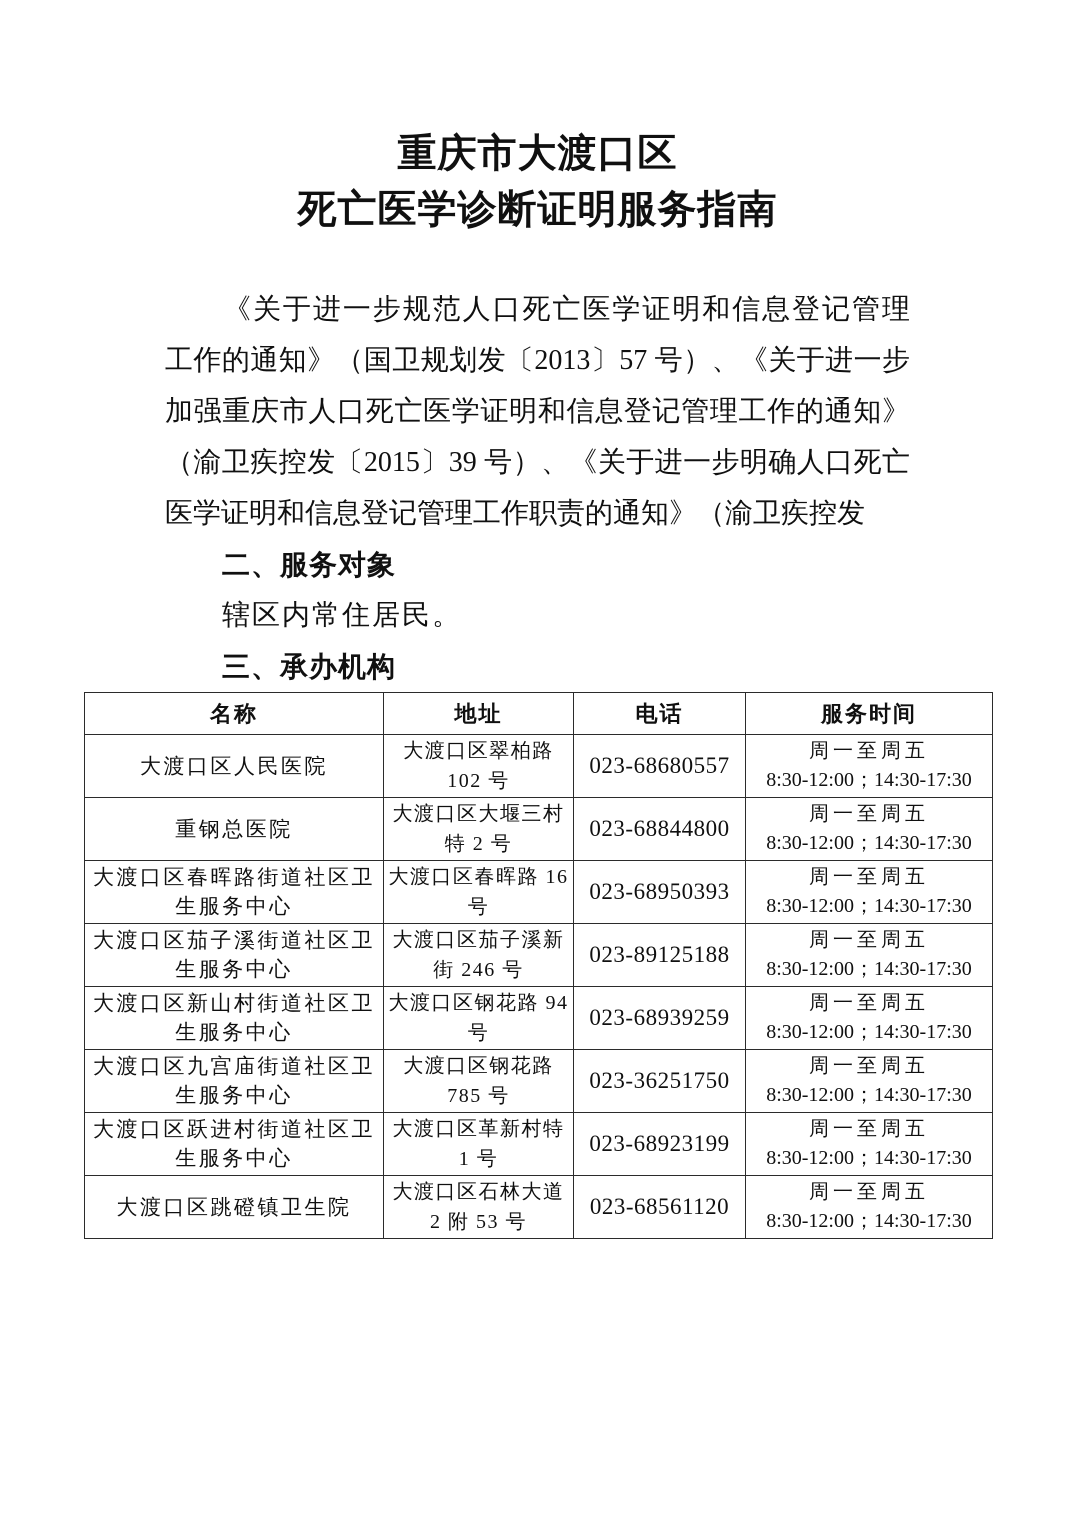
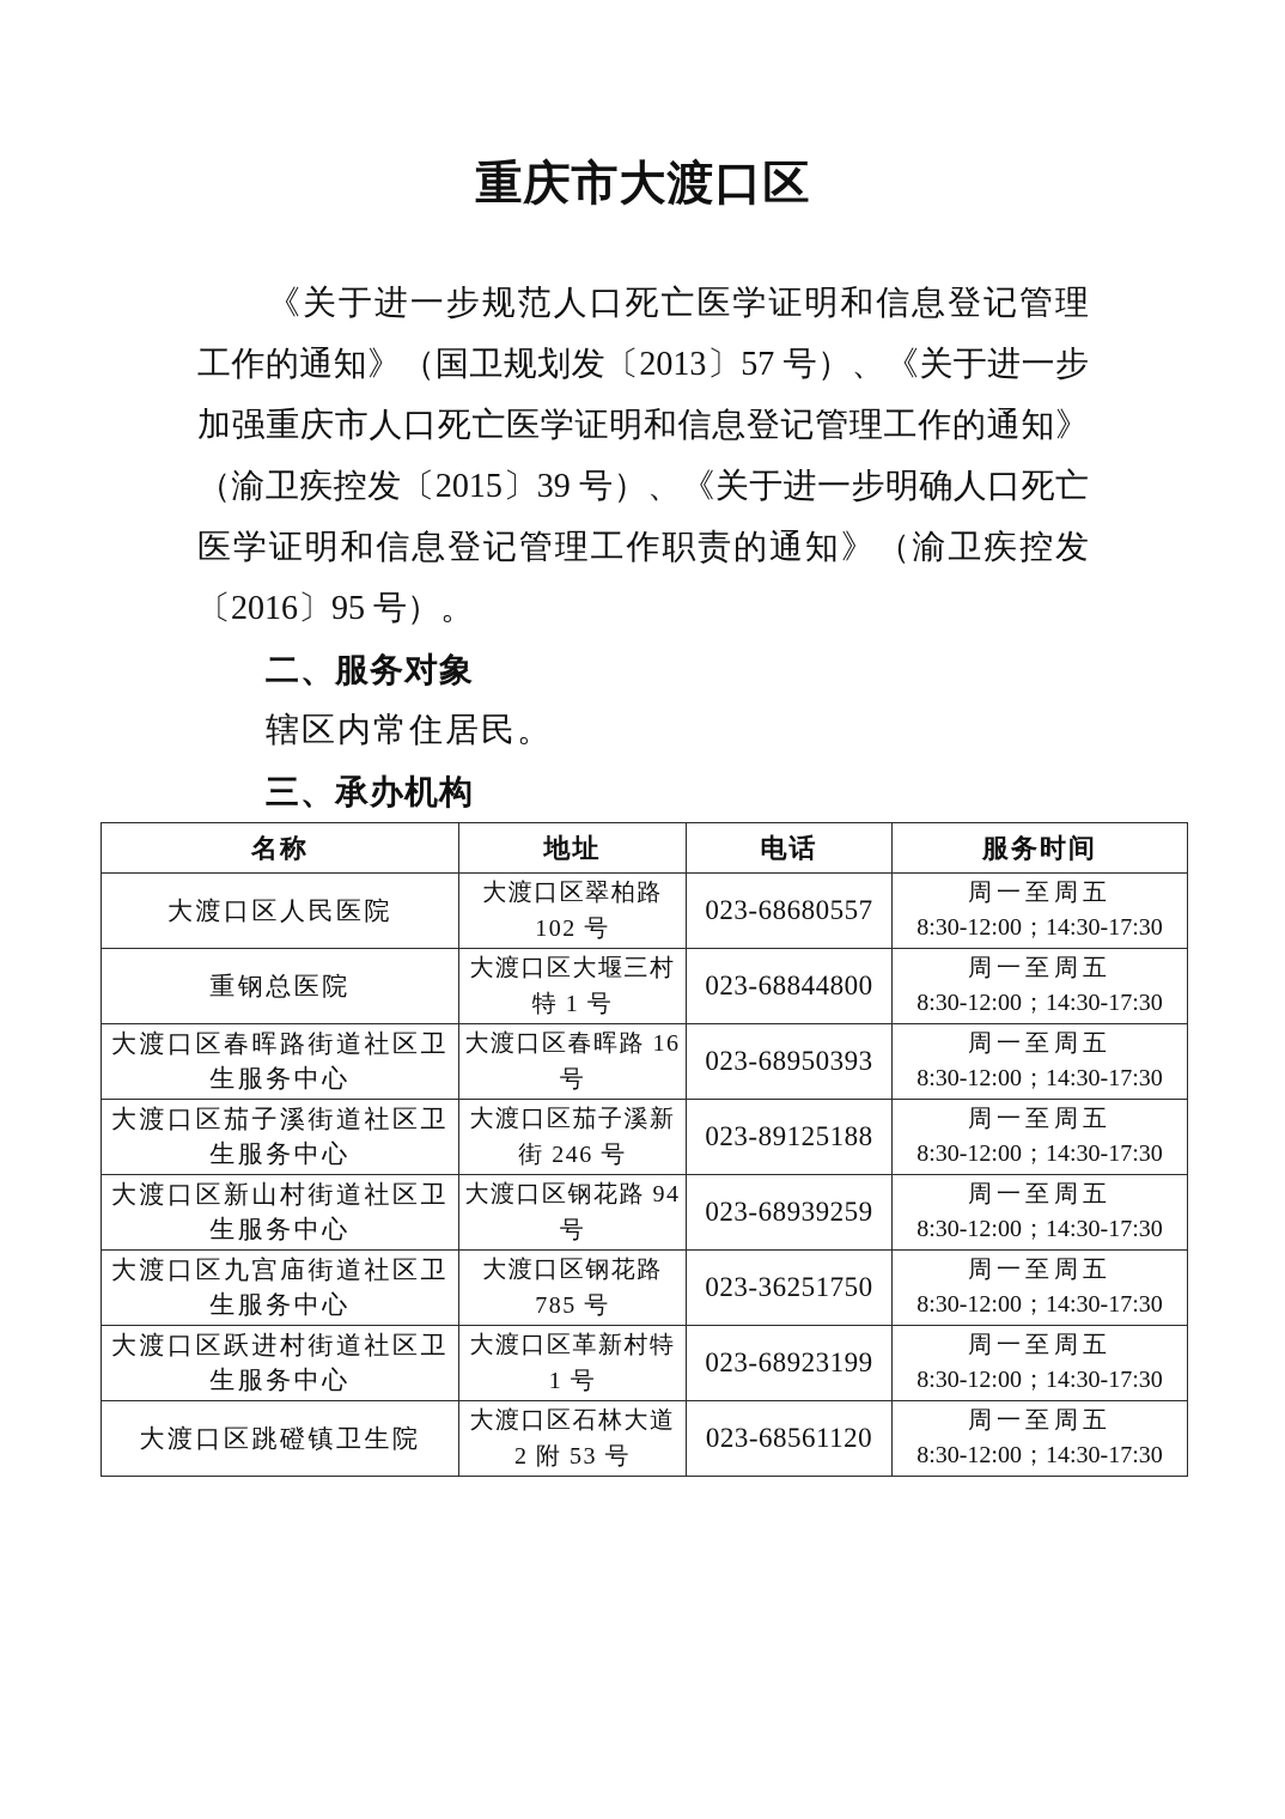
  重庆市大渡口区
- 死亡医学诊断证明服务指南
  《关于进一步规范人口死亡医学证明和信息登记管理
  工作的通知》（国卫规划发〔2013〕57 号）、《关于进一步
  加强重庆市人口死亡医学证明和信息登记管理工作的通知》
  （渝卫疾控发〔2015〕39 号）、《关于进一步明确人口死亡
  医学证明和信息登记管理工作职责的通知》（渝卫疾控发
+ 〔2016〕95 号）。
  二、服务对象
  辖区内常住居民。
  三、承办机构
  名称	地址	电话	服务时间
  大渡口区人民医院	大渡口区翠柏路 102 号	023-68680557	周一至周五8:30-12:00；14:30-17:30
- 重钢总医院	大渡口区大堰三村 特 2 号	023-68844800	周一至周五8:30-12:00；14:30-17:30
+ 重钢总医院	大渡口区大堰三村 特 1 号	023-68844800	周一至周五8:30-12:00；14:30-17:30
  大渡口区春晖路街道社区卫 生服务中心	大渡口区春晖路 16 号	023-68950393	周一至周五8:30-12:00；14:30-17:30
  大渡口区茄子溪街道社区卫 生服务中心	大渡口区茄子溪新 街 246 号	023-89125188	周一至周五8:30-12:00；14:30-17:30
  大渡口区新山村街道社区卫 生服务中心	大渡口区钢花路 94 号	023-68939259	周一至周五8:30-12:00；14:30-17:30
  大渡口区九宫庙街道社区卫 生服务中心	大渡口区钢花路 785 号	023-36251750	周一至周五8:30-12:00；14:30-17:30
  大渡口区跃进村街道社区卫 生服务中心	大渡口区革新村特 1 号	023-68923199	周一至周五8:30-12:00；14:30-17:30
  大渡口区跳磴镇卫生院	大渡口区石林大道 2 附 53 号	023-68561120	周一至周五8:30-12:00；14:30-17:30
